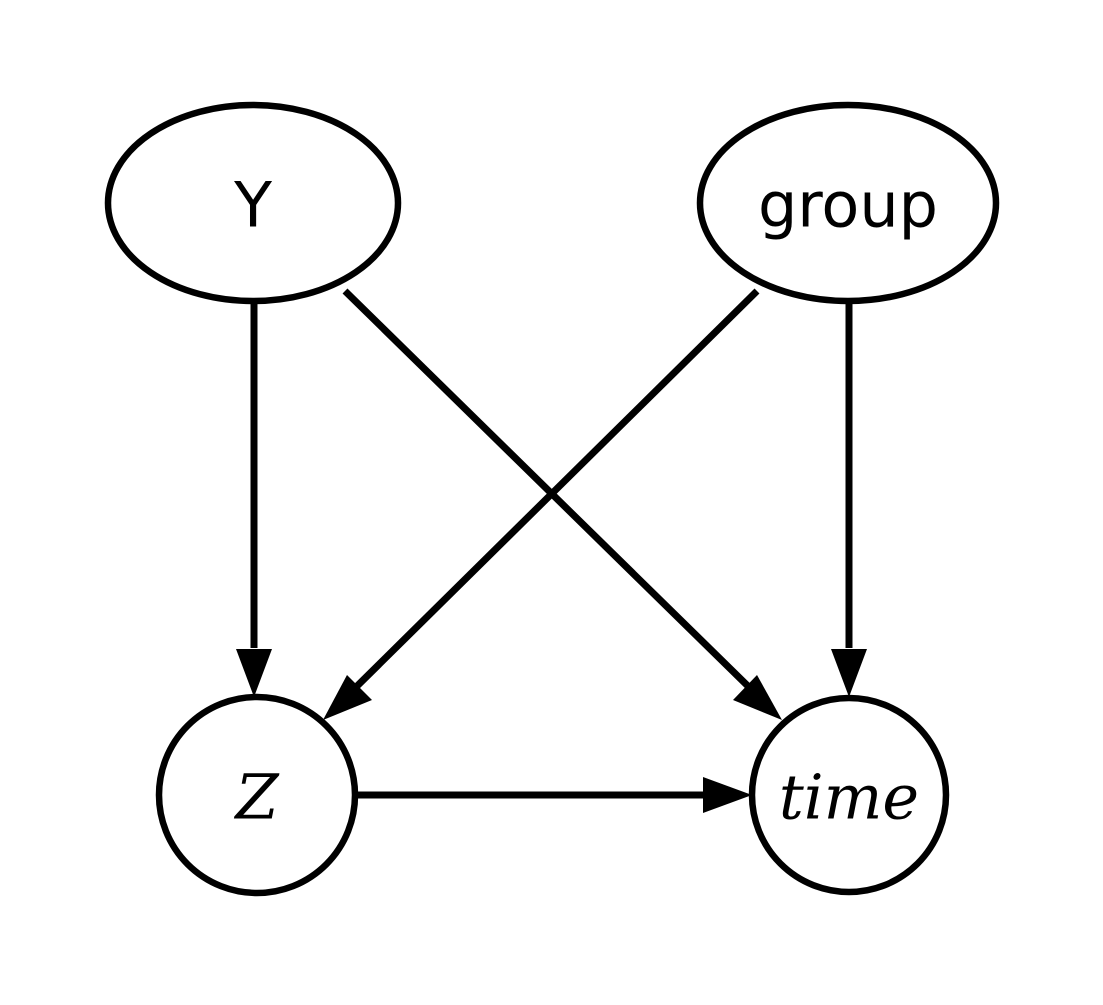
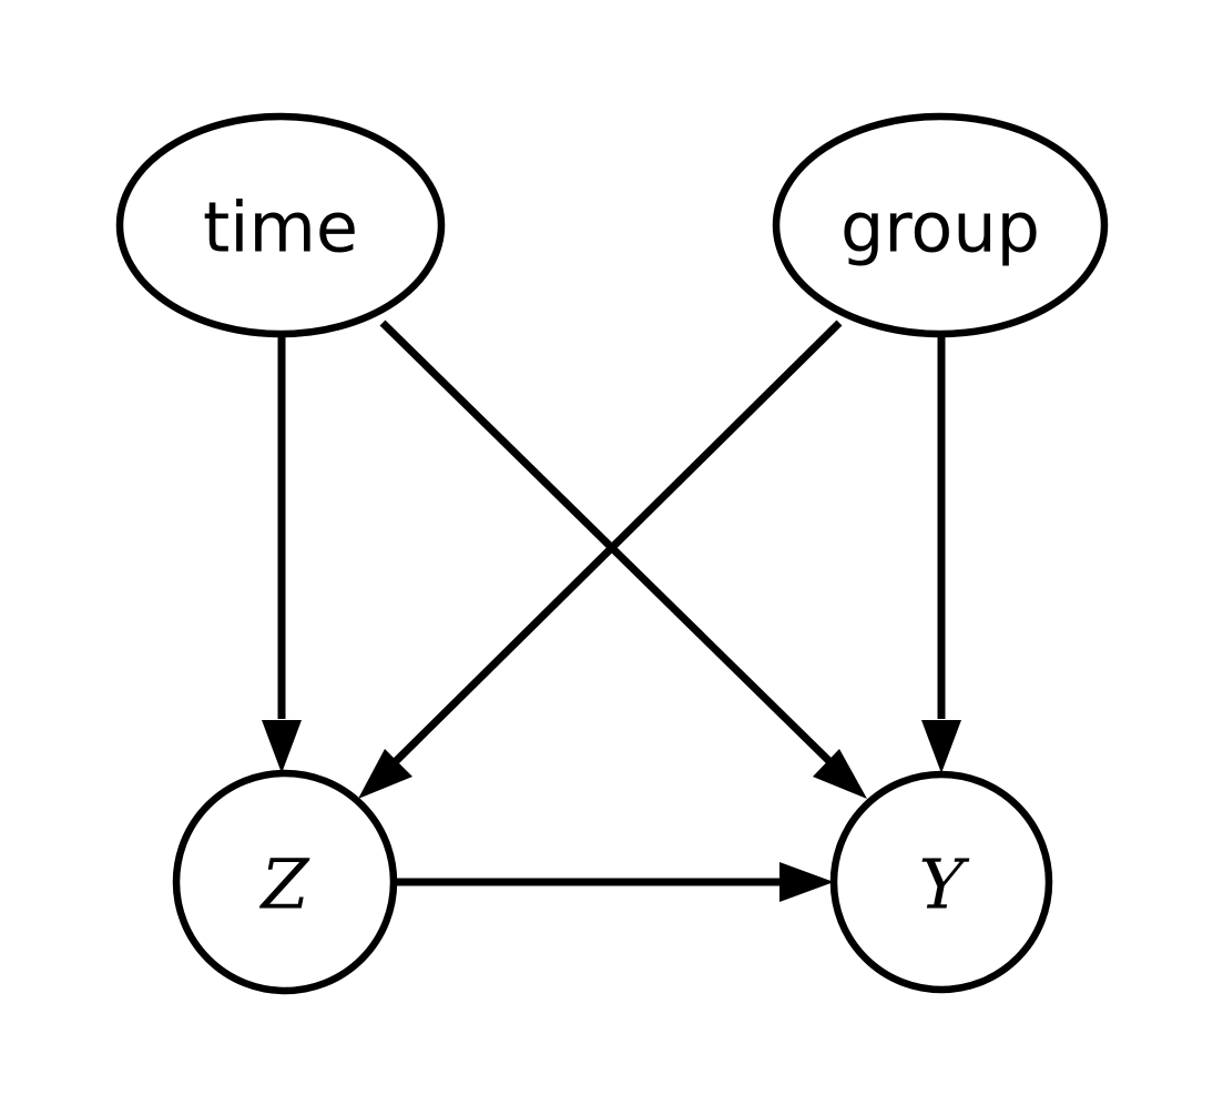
- Y
+ time
  group
  Z
- time
+ Y
